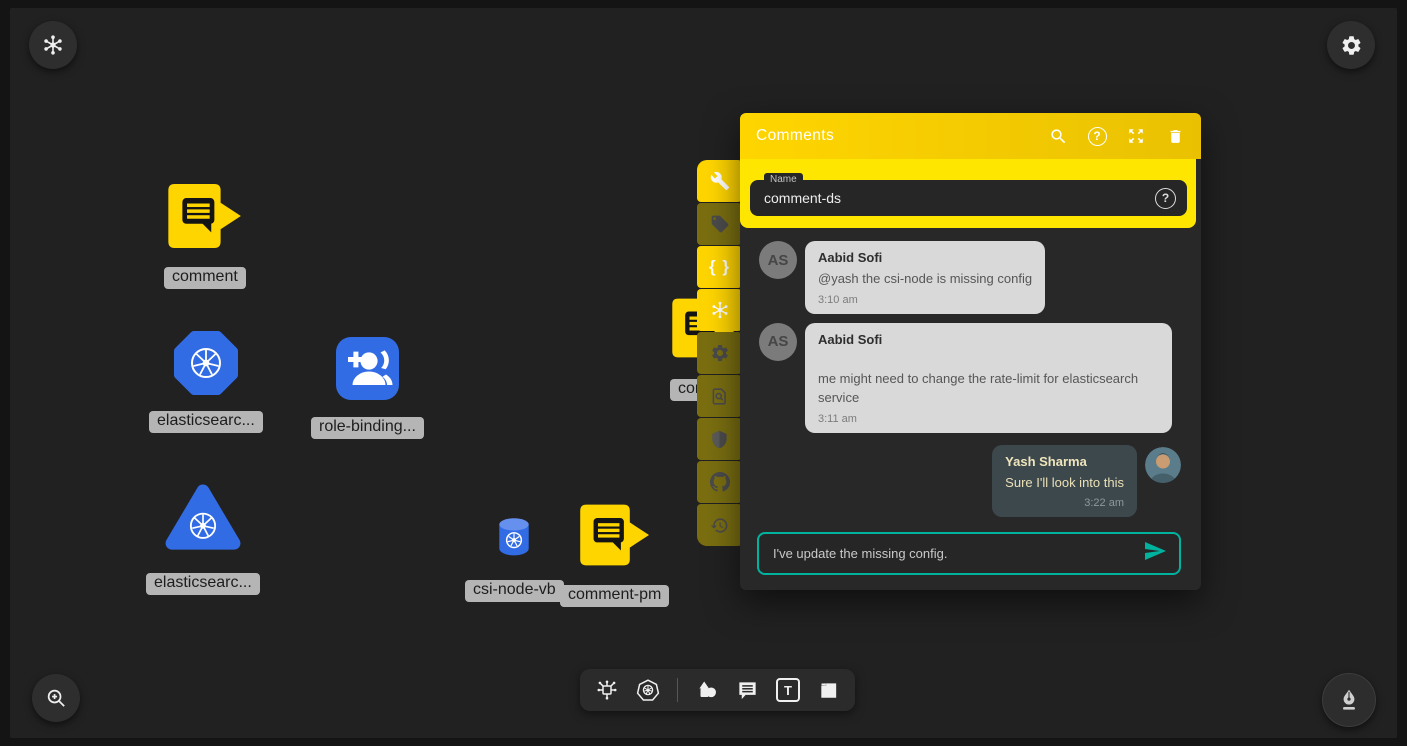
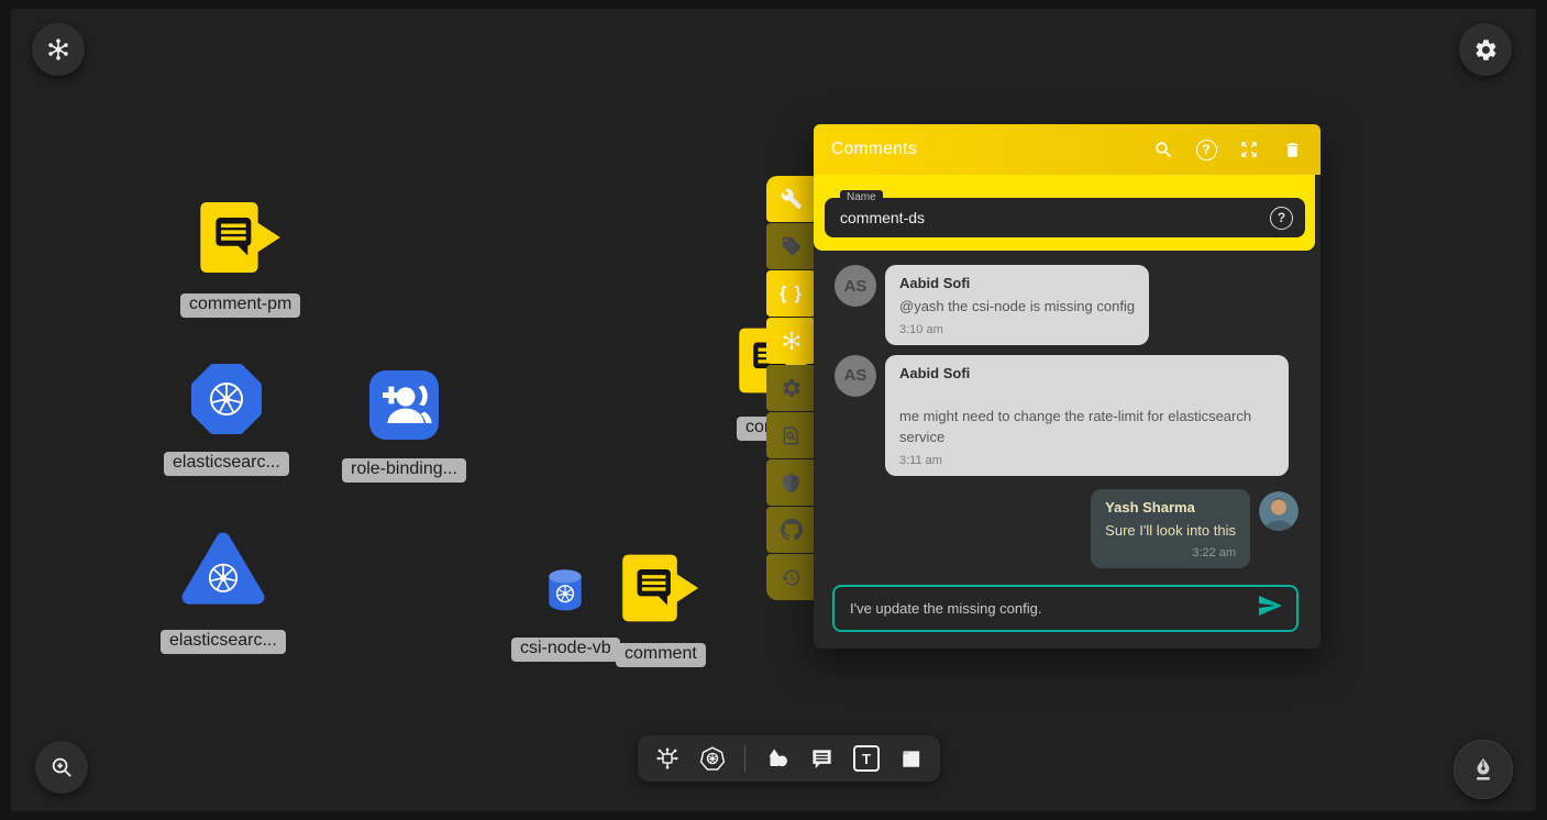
- comment
+ comment-pm
  elasticsearc...
  role-binding...
  elasticsearc...
  csi-node-vb
- comment-pm
+ comment
  { }
  Comments
  ?
  Name
  comment-ds
  ?
  AS
  Aabid Sofi
  @yash the csi-node is missing config
  3:10 am
  AS
  Aabid Sofi
  me might need to change the rate-limit for elasticsearch service
  3:11 am
  Yash Sharma
  Sure I'll look into this
  3:22 am
  I've update the missing config.
  T
